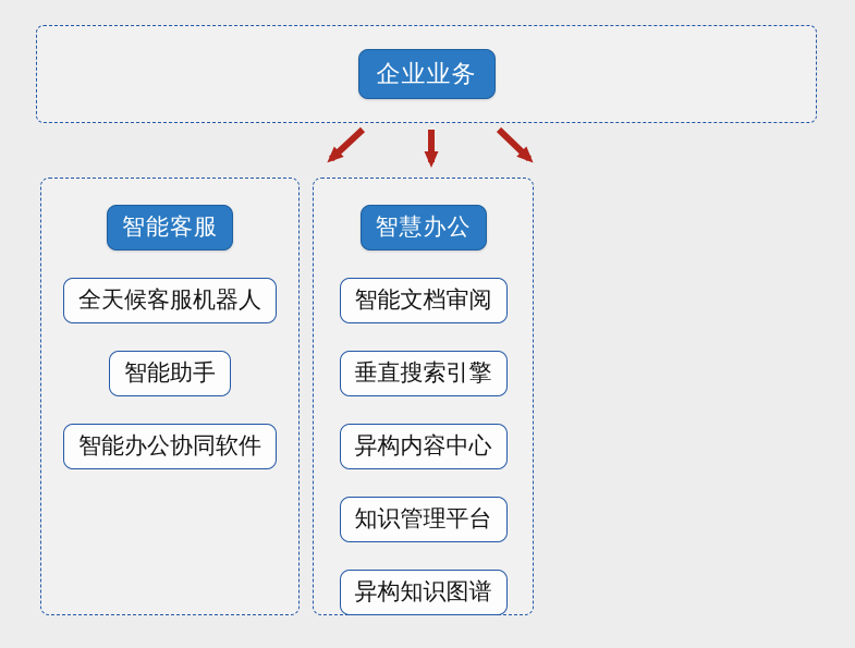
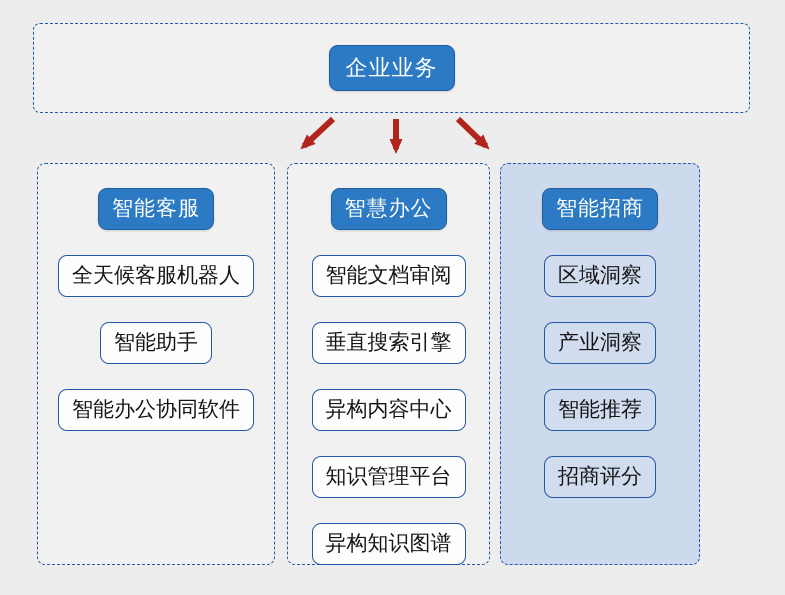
  企业业务
  智能客服
  全天候客服机器人
  智能助手
  智能办公协同软件
  智慧办公
  智能文档审阅
  垂直搜索引擎
  异构内容中心
  知识管理平台
  异构知识图谱
+ 智能招商
+ 区域洞察
+ 产业洞察
+ 智能推荐
+ 招商评分
